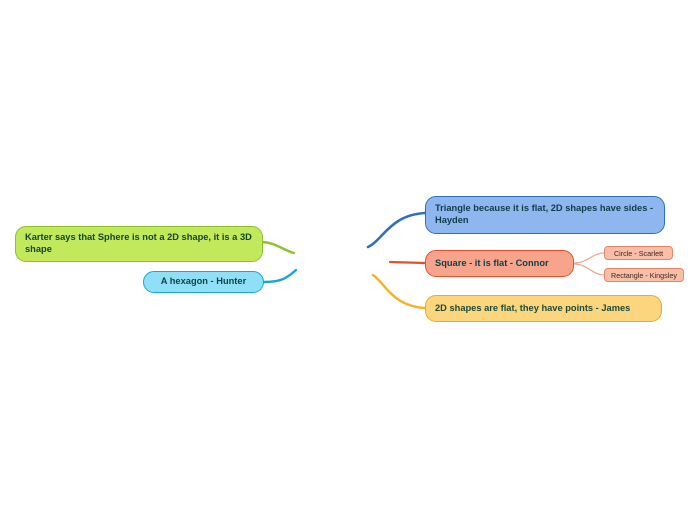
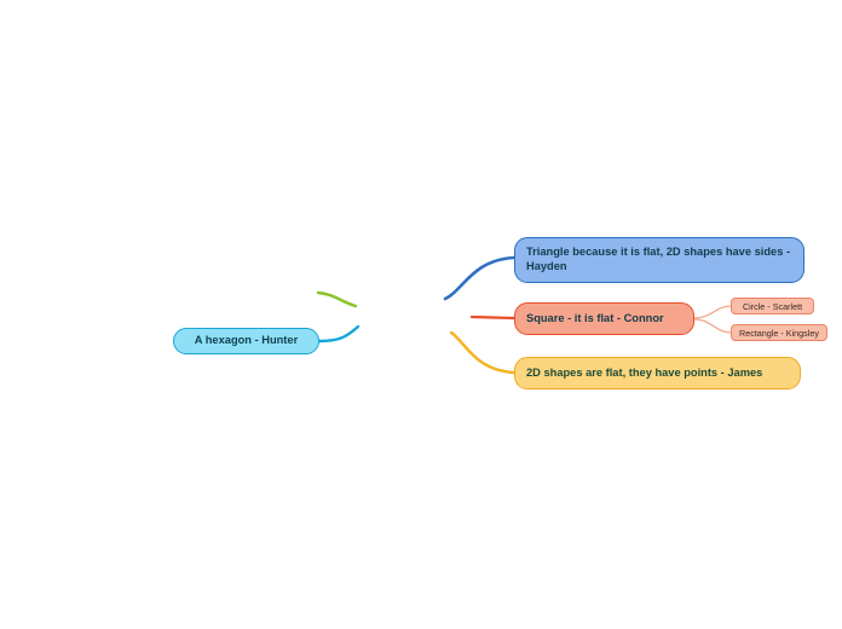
  Triangle because it is flat, 2D shapes have sides - Hayden
  Square - it is flat - Connor
  Circle - Scarlett
  Rectangle - Kingsley
  2D shapes are flat, they have points - James
- Karter says that Sphere is not a 2D shape, it is a 3D shape
  A hexagon - Hunter
